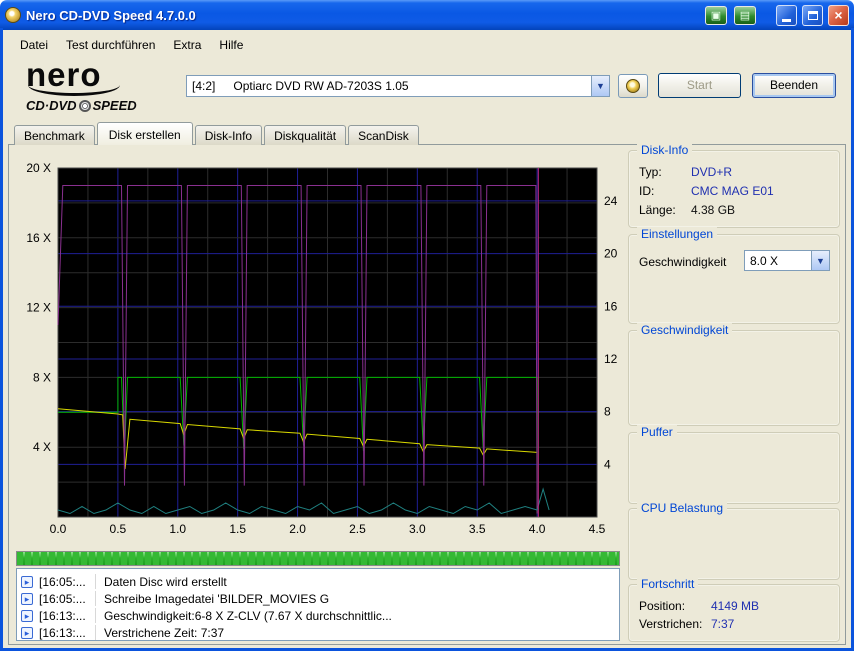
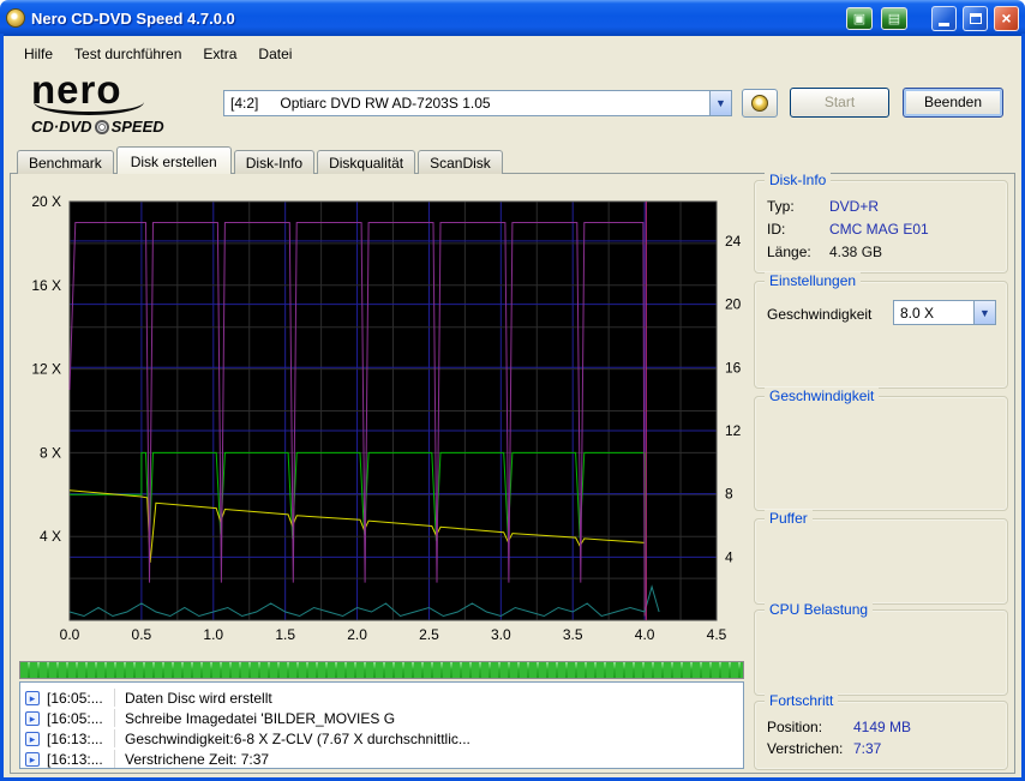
  Nero CD-DVD Speed 4.7.0.0
  ▣
  ▤
  ×
- Datei
+ Hilfe
  Test durchführen
  Extra
- Hilfe
+ Datei
  nero
  CD·DVD
  SPEED
  [4:2]
  Optiarc DVD RW AD-7203S 1.05
  ▼
  Start
  Beenden
  Benchmark
  Disk erstellen
  Disk-Info
  Diskqualität
  ScanDisk
  4 X
  8 X
  12 X
  16 X
  20 X
  4
  8
  12
  16
  20
  24
  0.0
  0.5
  1.0
  1.5
  2.0
  2.5
  3.0
  3.5
  4.0
  4.5
  Disk-Info
  Typ:
  DVD+R
  ID:
  CMC MAG E01
  Länge:
  4.38 GB
  Einstellungen
  Geschwindigkeit
  8.0 X
  ▼
  Geschwindigkeit
  Puffer
  CPU Belastung
  Fortschritt
  Position:
  4149 MB
  Verstrichen:
  7:37
  ▸
  [16:05:...
  Daten Disc wird erstellt
  ▸
  [16:05:...
  Schreibe Imagedatei 'BILDER_MOVIES G
  ▸
  [16:13:...
  Geschwindigkeit:6-8 X Z-CLV (7.67 X durchschnittlic...
  ▸
  [16:13:...
  Verstrichene Zeit: 7:37
